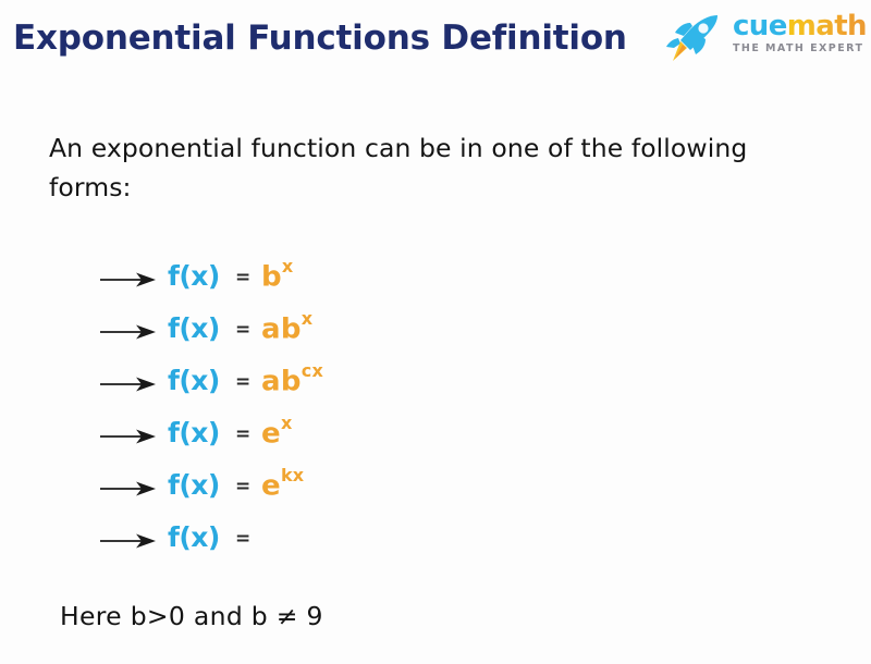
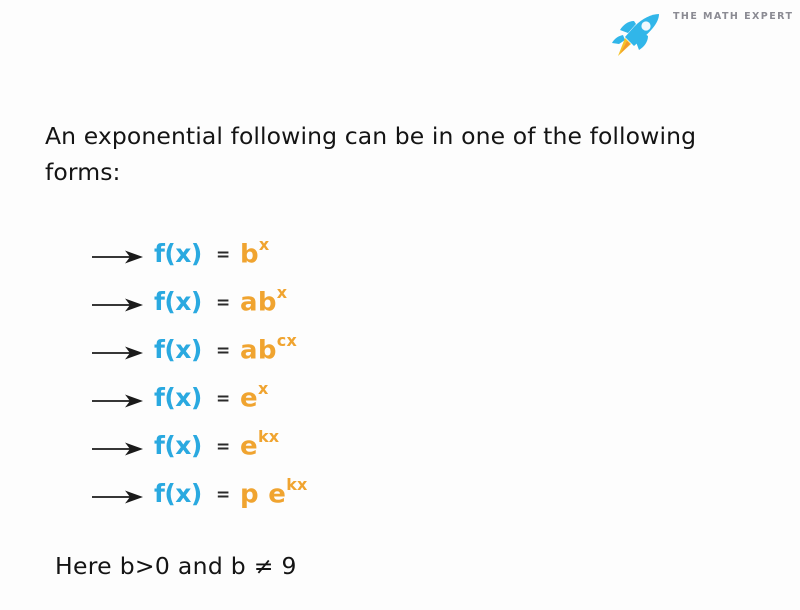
- Exponential Functions Definition
- cuemath
  THE MATH EXPERT
- An exponential function can be in one of the following forms:
+ An exponential following can be in one of the following forms:
  f(x)
  =
  bx
  f(x)
  =
  abx
  f(x)
  =
  abcx
  f(x)
  =
  ex
  f(x)
  =
  ekx
  f(x)
  =
+ p ekx
  Here b>0 and b ≠ 9
